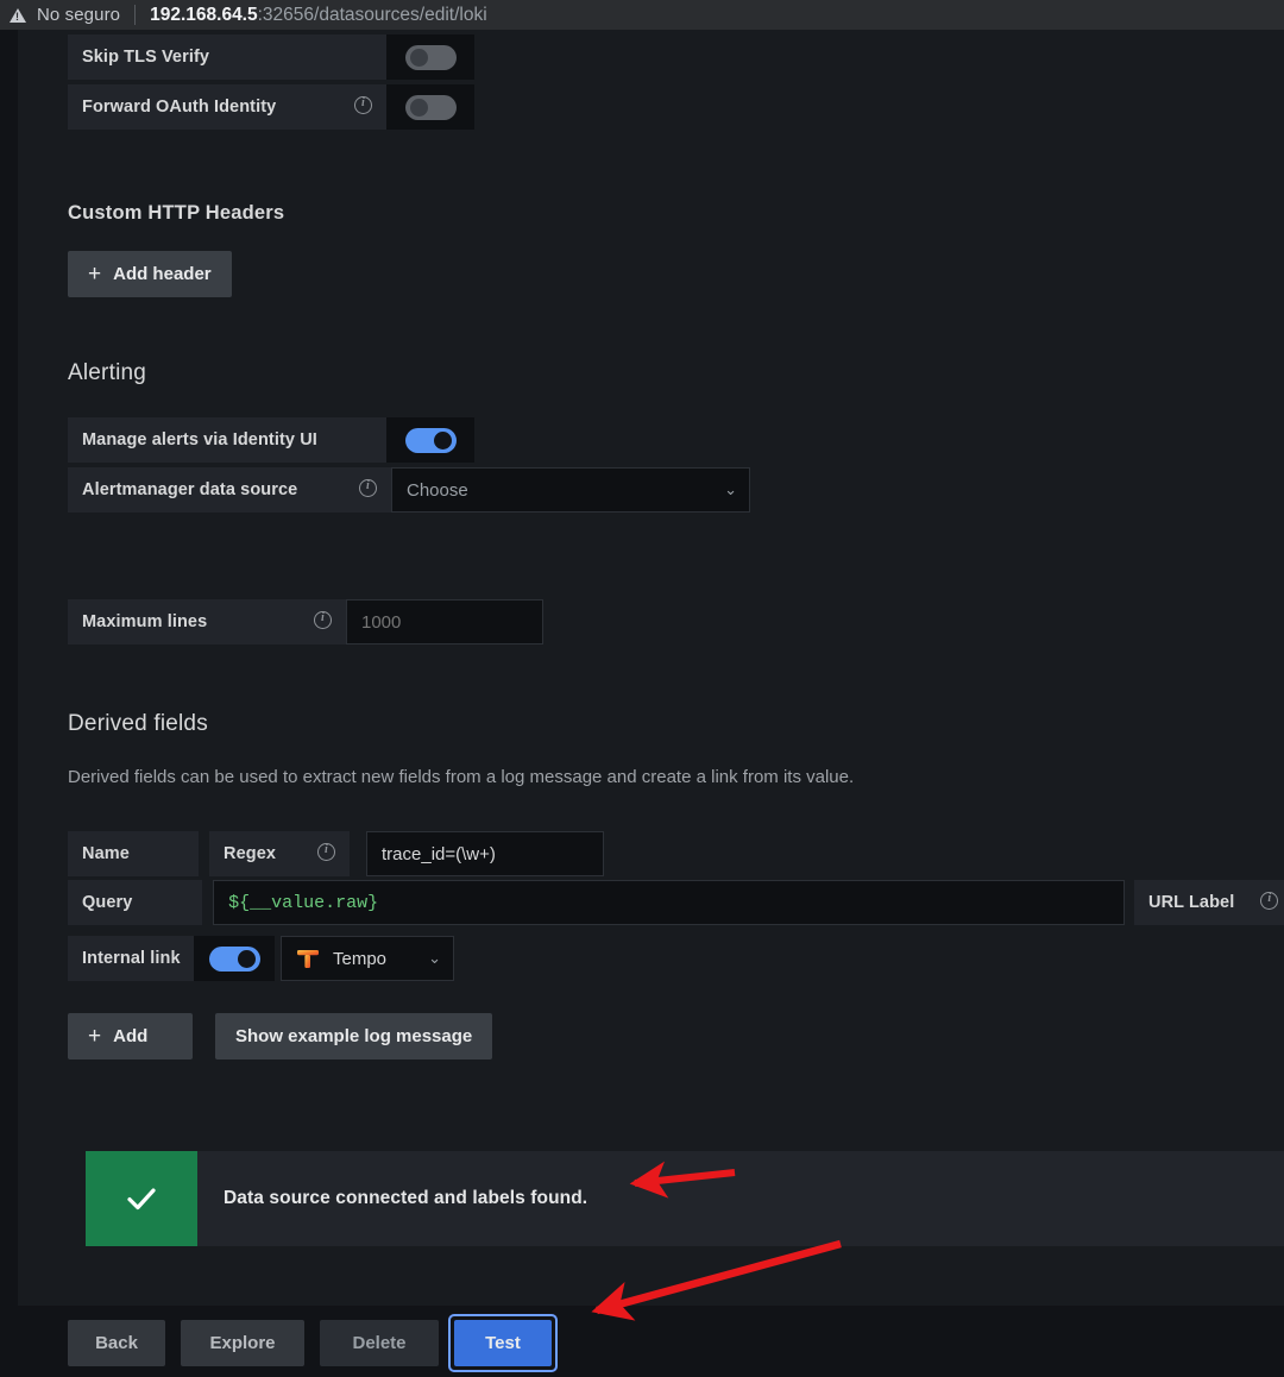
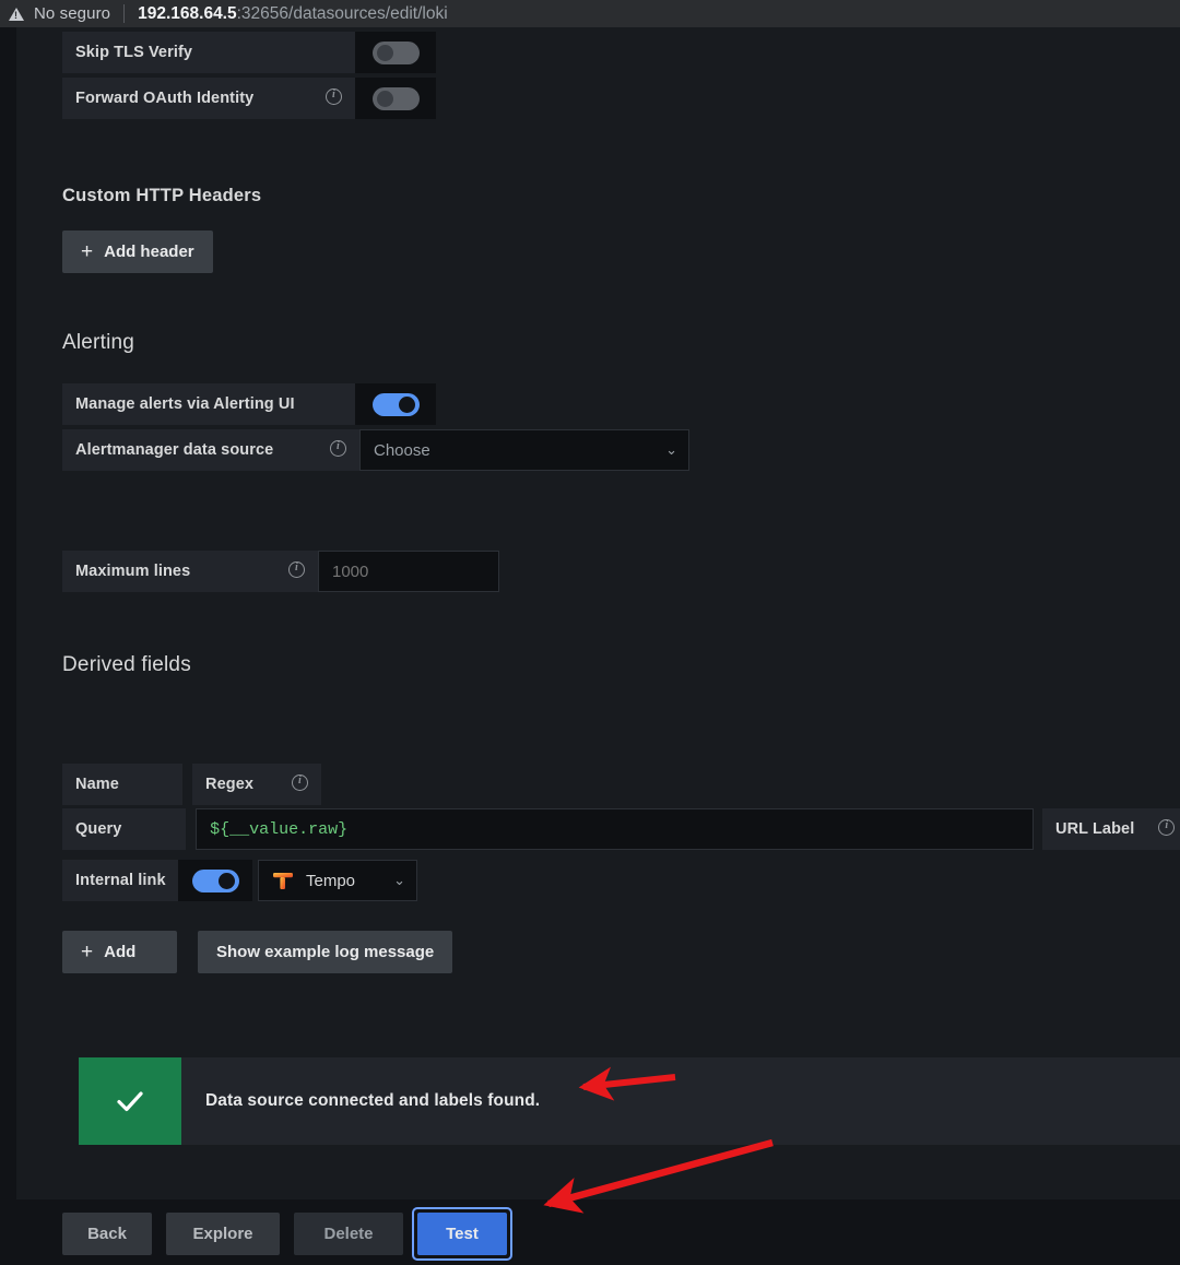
  No seguro
  192.168.64.5
  :32656/datasources/edit/loki
  Skip TLS Verify
  Forward OAuth Identity
  Custom HTTP Headers
  +
  Add header
  Alerting
- Manage alerts via Identity UI
+ Manage alerts via Alerting UI
  Alertmanager data source
  Choose
  ⌄
  Maximum lines
  1000
  Derived fields
- Derived fields can be used to extract new fields from a log message and create a link from its value.
  Name
  Regex
- trace_id=(\w+)
  Query
  ${__value.raw}
  URL Label
  Internal link
  Tempo
  ⌄
  +
  Add
  Show example log message
  Data source connected and labels found.
  Back
  Explore
  Delete
  Test
